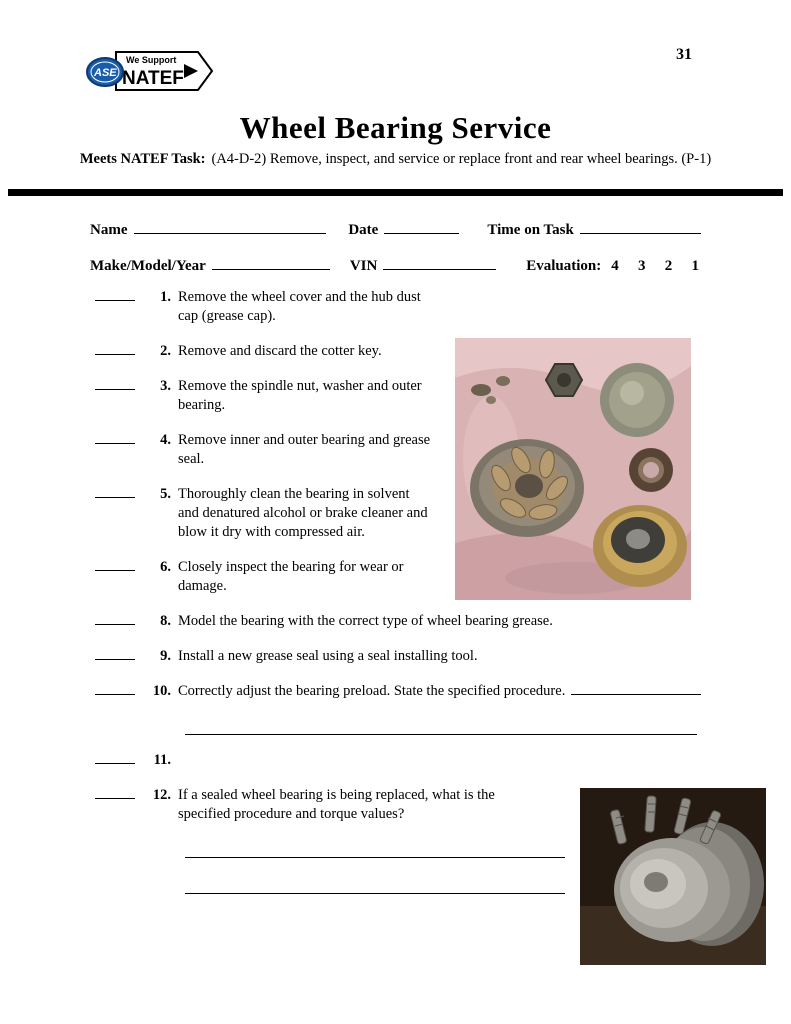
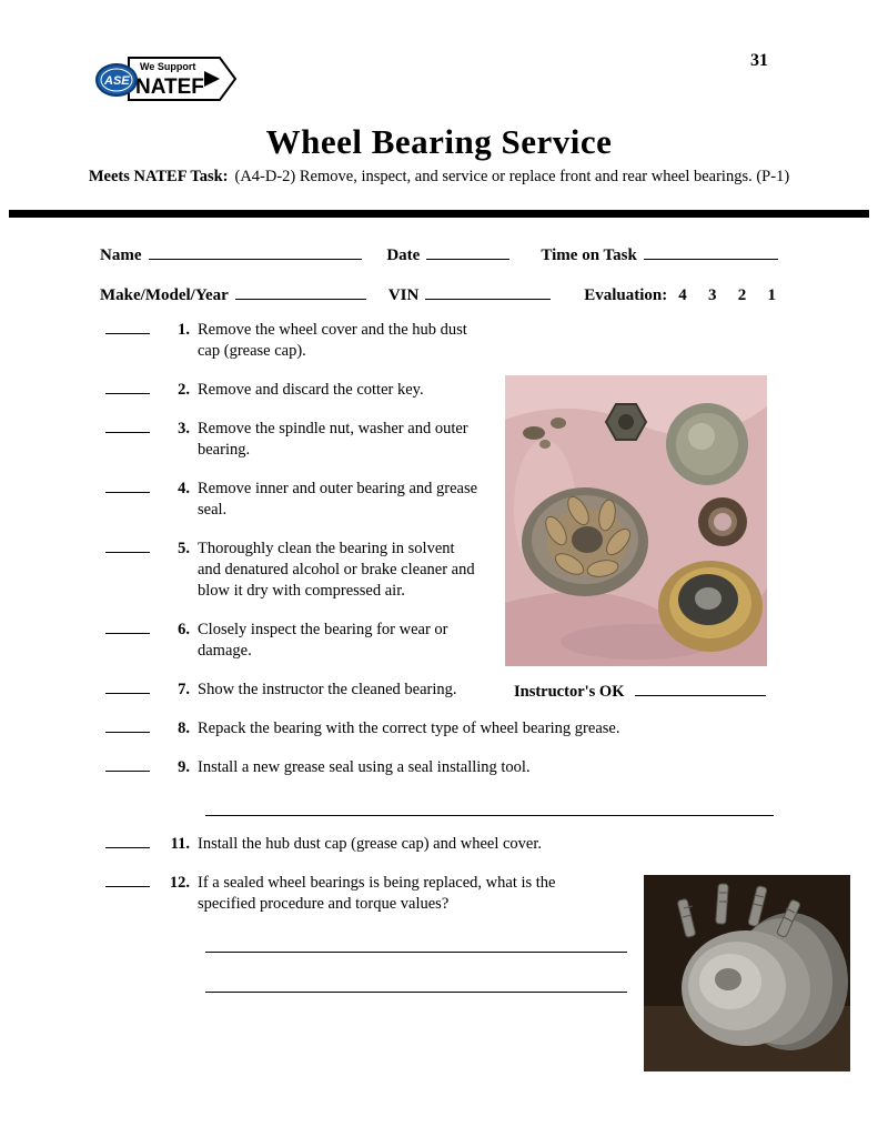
  We Support
  NATEF
  ASE
  31
  Wheel Bearing Service
  Meets NATEF Task: (A4-D-2) Remove, inspect, and service or replace front and rear wheel bearings. (P-1)
  Name
  Date
  Time on Task
  Make/Model/Year
  VIN
  Evaluation:
  4 3 2 1
  1.
  Remove the wheel cover and the hub dust cap (grease cap).
  2.
  Remove and discard the cotter key.
  3.
  Remove the spindle nut, washer and outer bearing.
  4.
  Remove inner and outer bearing and grease seal.
  5.
  Thoroughly clean the bearing in solvent and denatured alcohol or brake cleaner and blow it dry with compressed air.
  6.
  Closely inspect the bearing for wear or damage.
+ 7.
+ Show the instructor the cleaned bearing.
+ Instructor's OK
  8.
- Model the bearing with the correct type of wheel bearing grease.
+ Repack the bearing with the correct type of wheel bearing grease.
  9.
  Install a new grease seal using a seal installing tool.
- 10.
- Correctly adjust the bearing preload. State the specified procedure.
  11.
+ Install the hub dust cap (grease cap) and wheel cover.
  12.
- If a sealed wheel bearing is being replaced, what is the specified procedure and torque values?
+ If a sealed wheel bearings is being replaced, what is the specified procedure and torque values?
